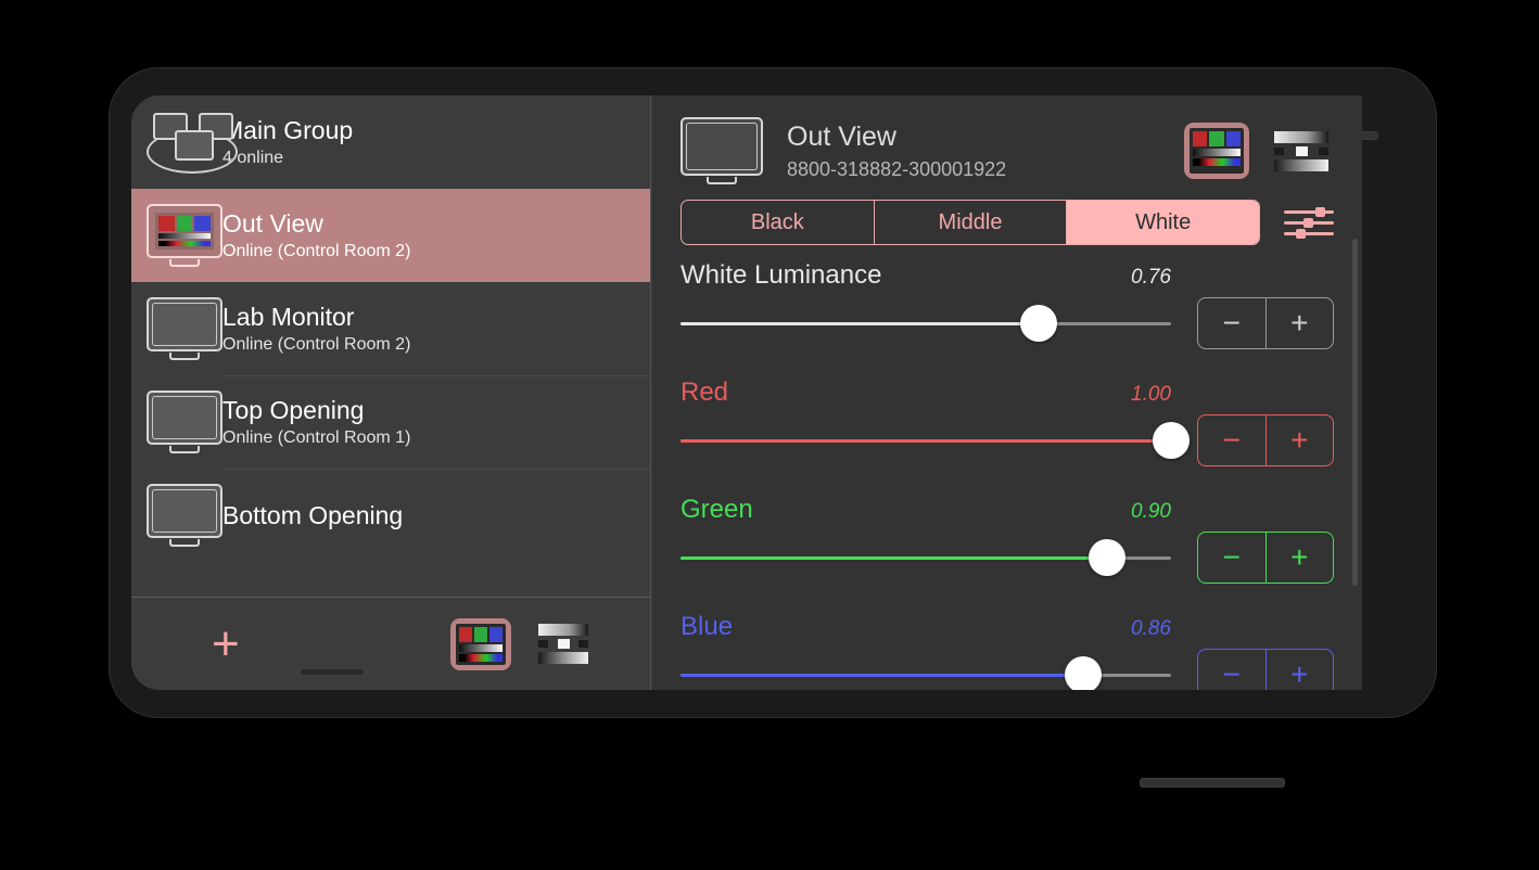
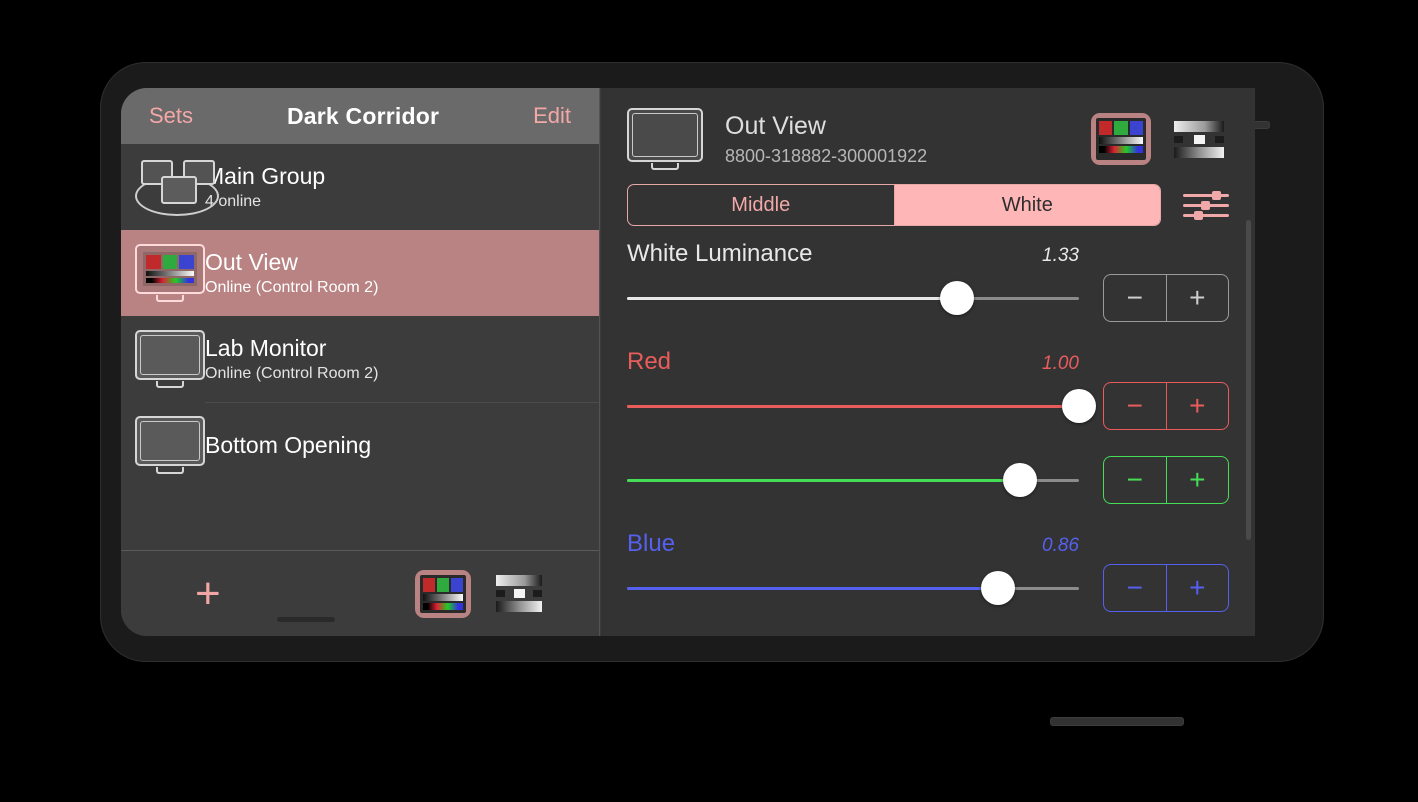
+ Sets
+ Dark Corridor
+ Edit
  ain Group
  4 online
  Out View
  Online (Control Room 2)
  Lab Monitor
  Online (Control Room 2)
- Top Opening
- Online (Control Room 1)
  Bottom Opening
  +
  Out View
  8800-318882-300001922
- Black
  Middle
  White
  White Luminance
- 0.76
+ 1.33
  −
  +
  Red
  1.00
  −
  +
- Green
- 0.90
  −
  +
  Blue
  0.86
  −
  +
